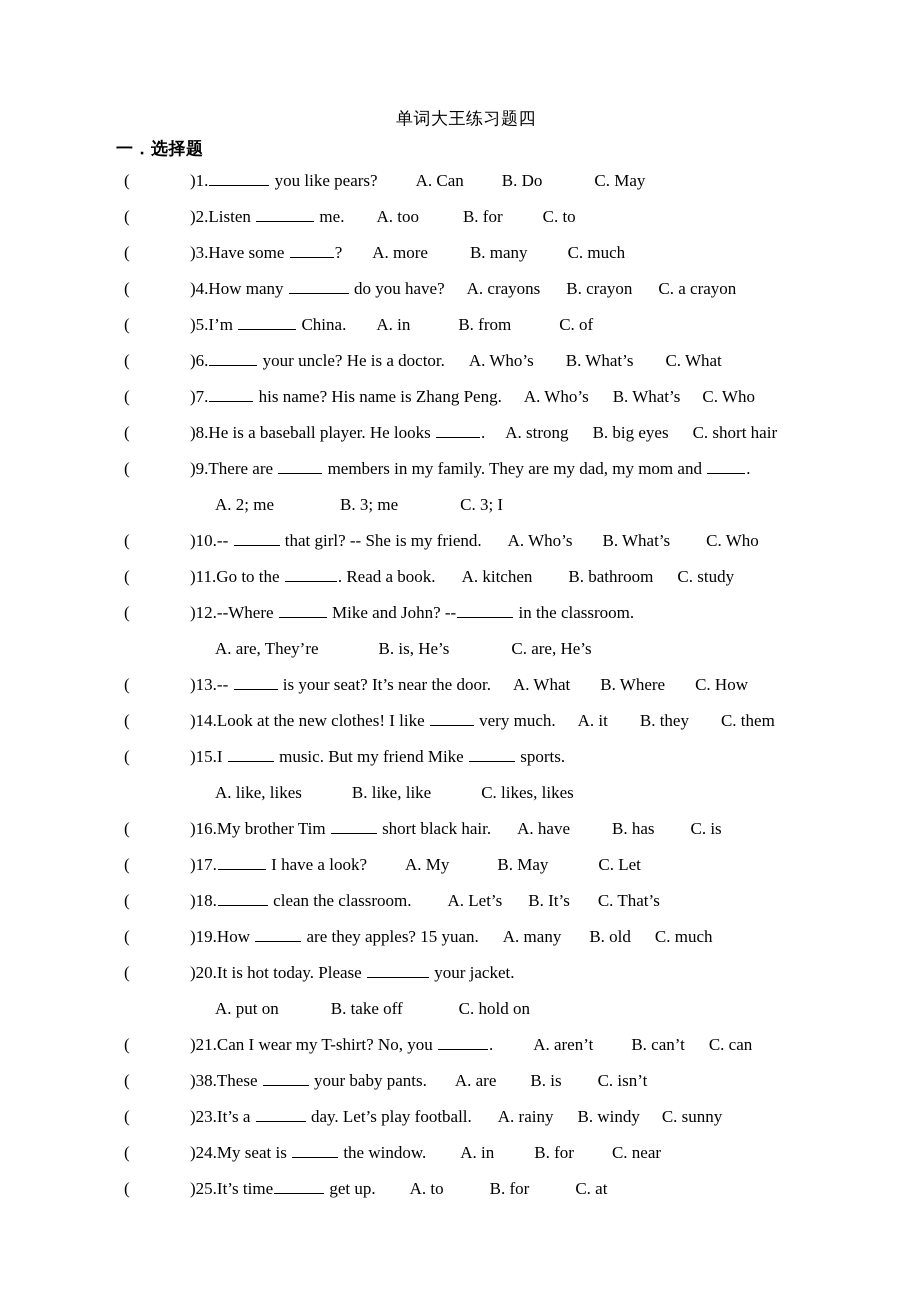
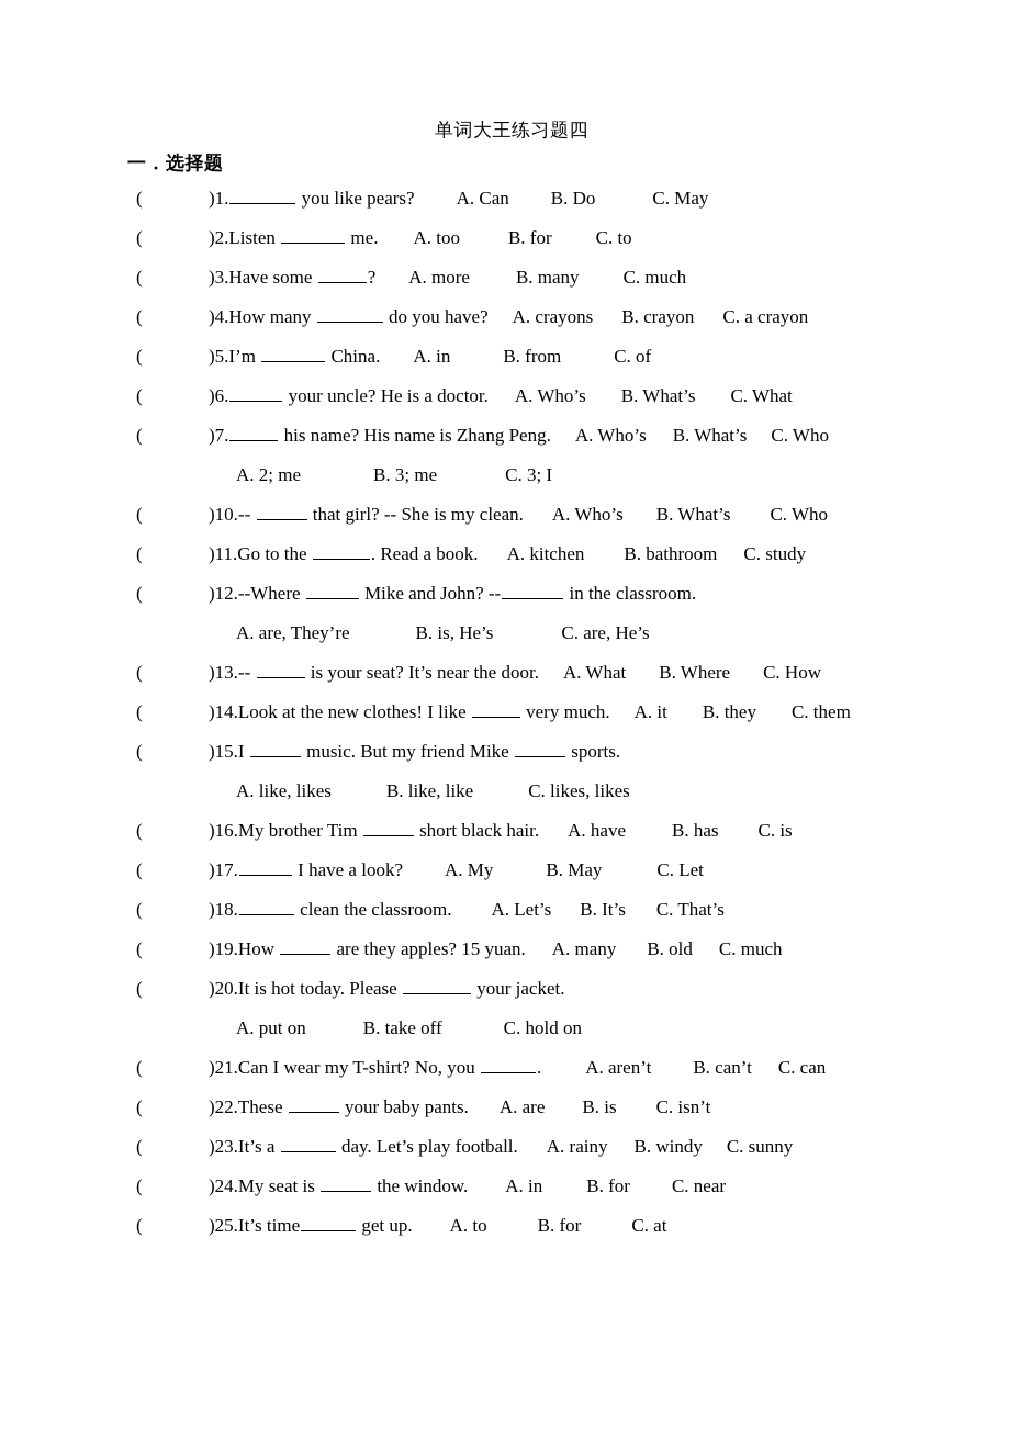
  单词大王练习题四
  一．选择题
  ( )1. you like pears? A. Can B. Do C. May
  ( )2.Listen me. A. too B. for C. to
  ( )3.Have some ? A. more B. many C. much
  ( )4.How many do you have? A. crayons B. crayon C. a crayon
  ( )5.I’m China. A. in B. from C. of
  ( )6. your uncle? He is a doctor. A. Who’s B. What’s C. What
  ( )7. his name? His name is Zhang Peng. A. Who’s B. What’s C. Who
- ( )8.He is a baseball player. He looks . A. strong B. big eyes C. short hair
- ( )9.There are members in my family. They are my dad, my mom and .
  A. 2; me B. 3; me C. 3; I
- ( )10.-- that girl? -- She is my friend. A. Who’s B. What’s C. Who
+ ( )10.-- that girl? -- She is my clean. A. Who’s B. What’s C. Who
  ( )11.Go to the . Read a book. A. kitchen B. bathroom C. study
  ( )12.--Where Mike and John? -- in the classroom.
  A. are, They’re B. is, He’s C. are, He’s
  ( )13.-- is your seat? It’s near the door. A. What B. Where C. How
  ( )14.Look at the new clothes! I like very much. A. it B. they C. them
  ( )15.I music. But my friend Mike sports.
  A. like, likes B. like, like C. likes, likes
  ( )16.My brother Tim short black hair. A. have B. has C. is
  ( )17. I have a look? A. My B. May C. Let
  ( )18. clean the classroom. A. Let’s B. It’s C. That’s
  ( )19.How are they apples? 15 yuan. A. many B. old C. much
  ( )20.It is hot today. Please your jacket.
  A. put on B. take off C. hold on
  ( )21.Can I wear my T-shirt? No, you . A. aren’t B. can’t C. can
- ( )38.These your baby pants. A. are B. is C. isn’t
+ ( )22.These your baby pants. A. are B. is C. isn’t
  ( )23.It’s a day. Let’s play football. A. rainy B. windy C. sunny
  ( )24.My seat is the window. A. in B. for C. near
  ( )25.It’s time get up. A. to B. for C. at
